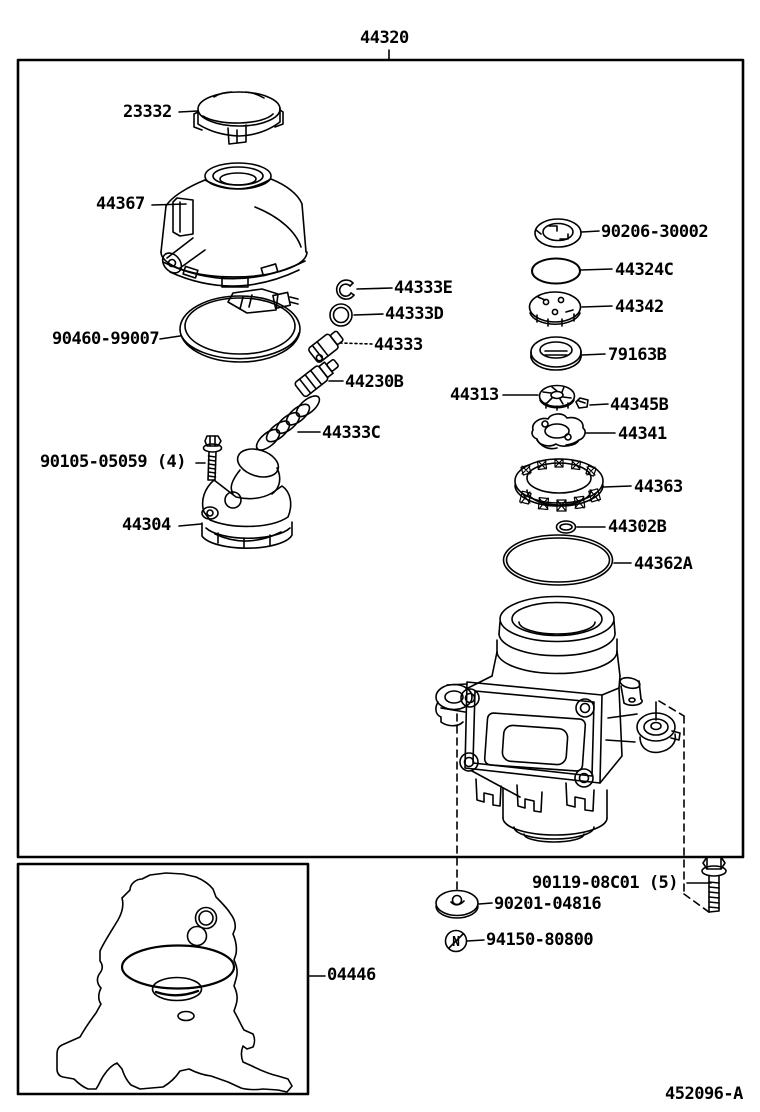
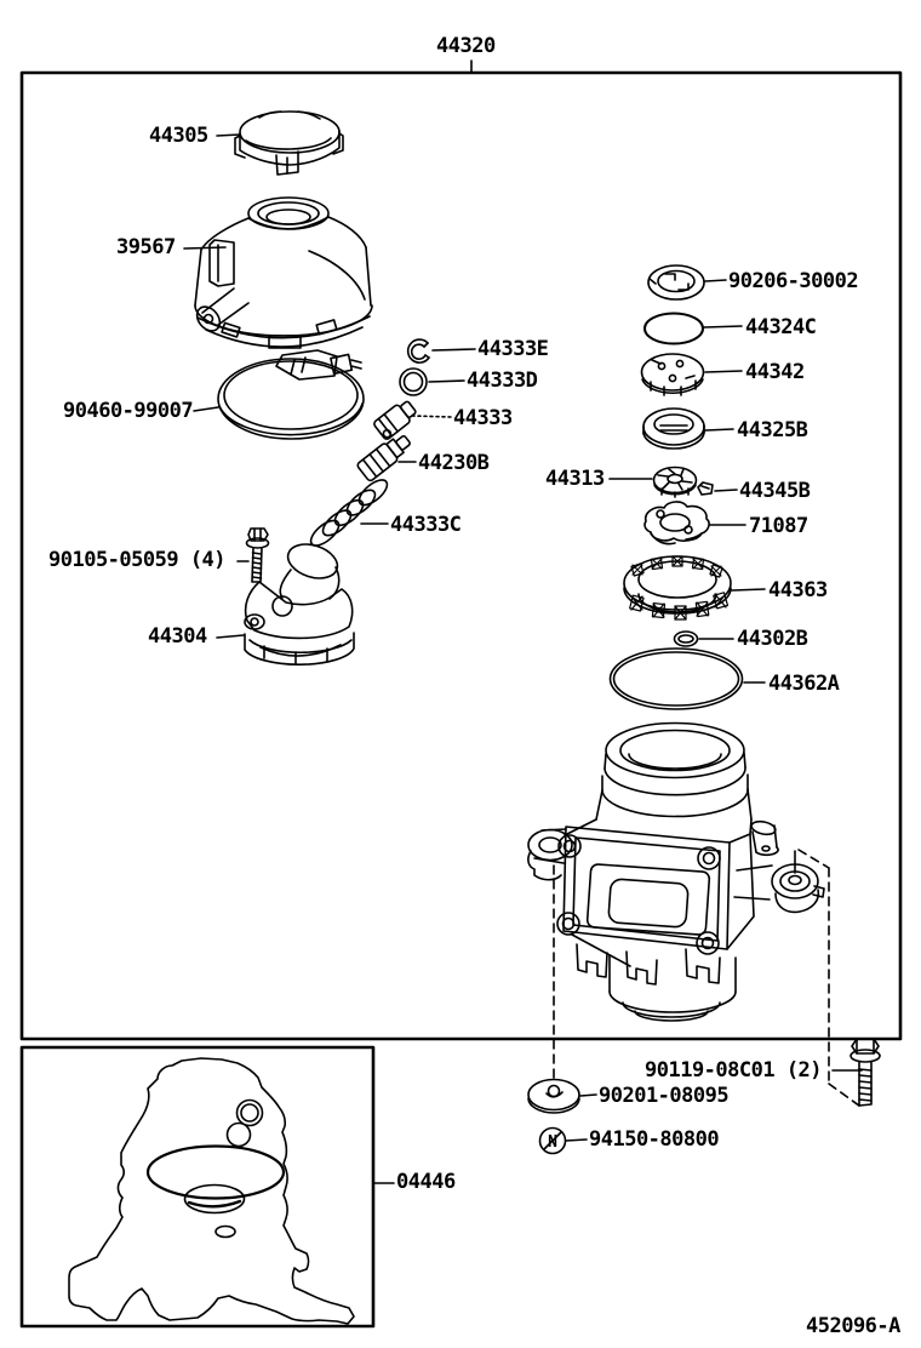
  N
  44320
- 23332
+ 44305
- 44367
+ 39567
  90460-99007
  90105-05059 (4)
  44304
  44333E
  44333D
  44333
  44230B
  44333C
  90206-30002
  44324C
  44342
- 79163B
+ 44325B
  44313
  44345B
- 44341
+ 71087
  44363
  44302B
  44362A
- 90119-08C01 (5)
+ 90119-08C01 (2)
- 90201-04816
+ 90201-08095
  94150-80800
  04446
  452096-A
